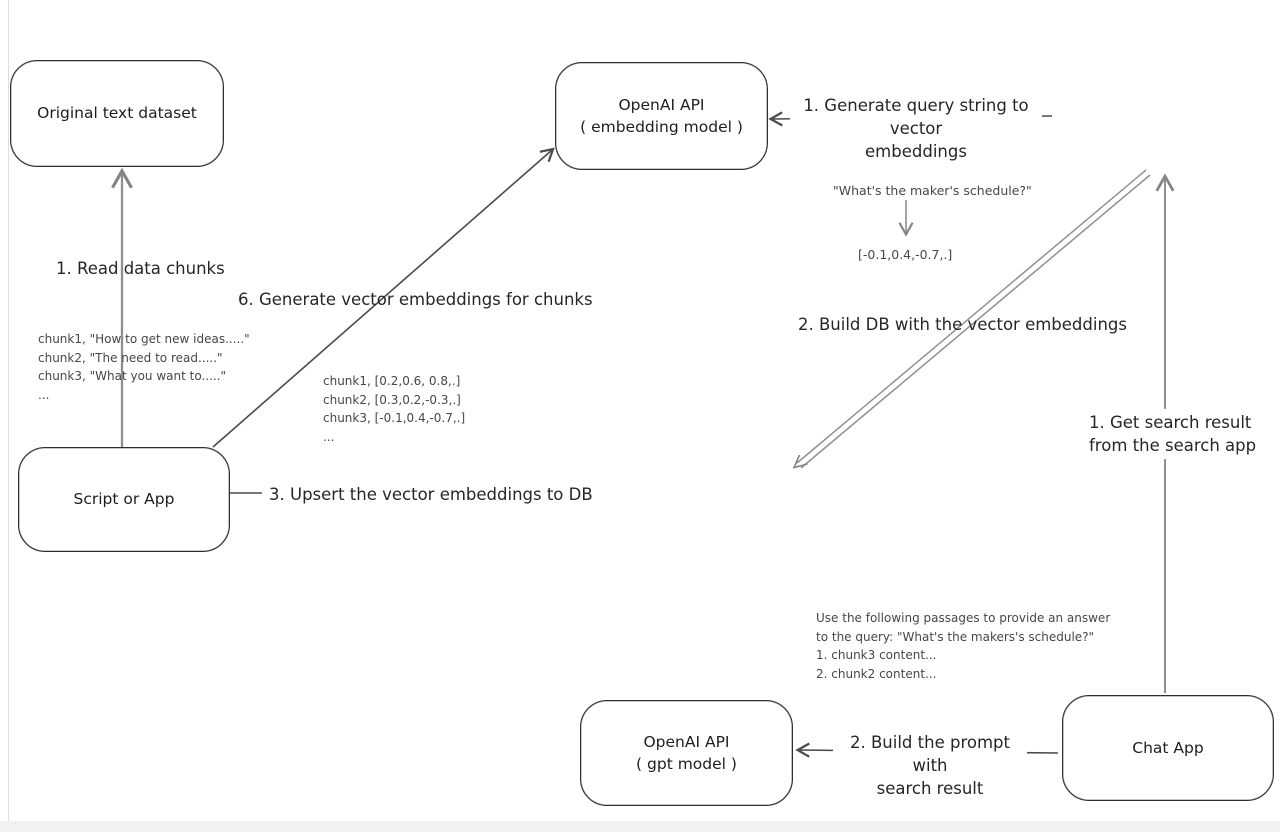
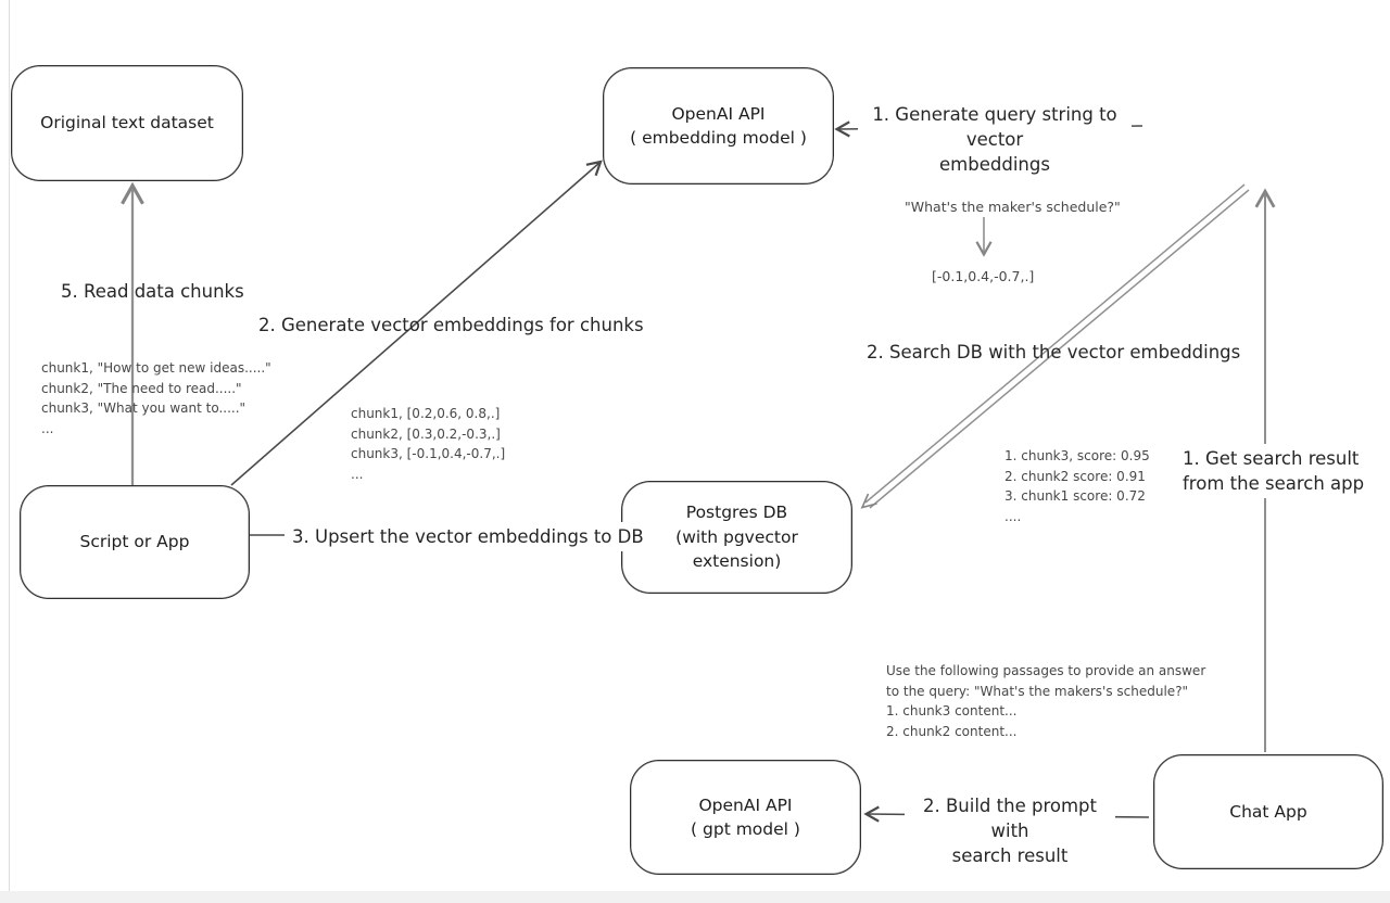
  Original text dataset
  OpenAI API
  ( embedding model )
  Script or App
+ Postgres DB
+ (with pgvector extension)
  OpenAI API
  ( gpt model )
  Chat App
- 1. Read data chunks
+ 5. Read data chunks
- 6. Generate vector embeddings for chunks
+ 2. Generate vector embeddings for chunks
  3. Upsert the vector embeddings to DB
  1. Generate query string to vector
  embeddings
- 2. Build DB with the vector embeddings
+ 2. Search DB with the vector embeddings
  1. Get search result
  from the search app
  2. Build the prompt with
  search result
  chunk1, "How to get new ideas....."
  chunk2, "The need to read....."
  chunk3, "What you want to....."
  ...
  chunk1, [0.2,0.6, 0.8,.]
  chunk2, [0.3,0.2,-0.3,.]
  chunk3, [-0.1,0.4,-0.7,.]
  ...
  "What's the maker's schedule?"
  [-0.1,0.4,-0.7,.]
+ 1. chunk3, score: 0.95
+ 2. chunk2 score: 0.91
+ 3. chunk1 score: 0.72
+ ....
  Use the following passages to provide an answer
  to the query: "What's the makers's schedule?"
  1. chunk3 content...
  2. chunk2 content...
